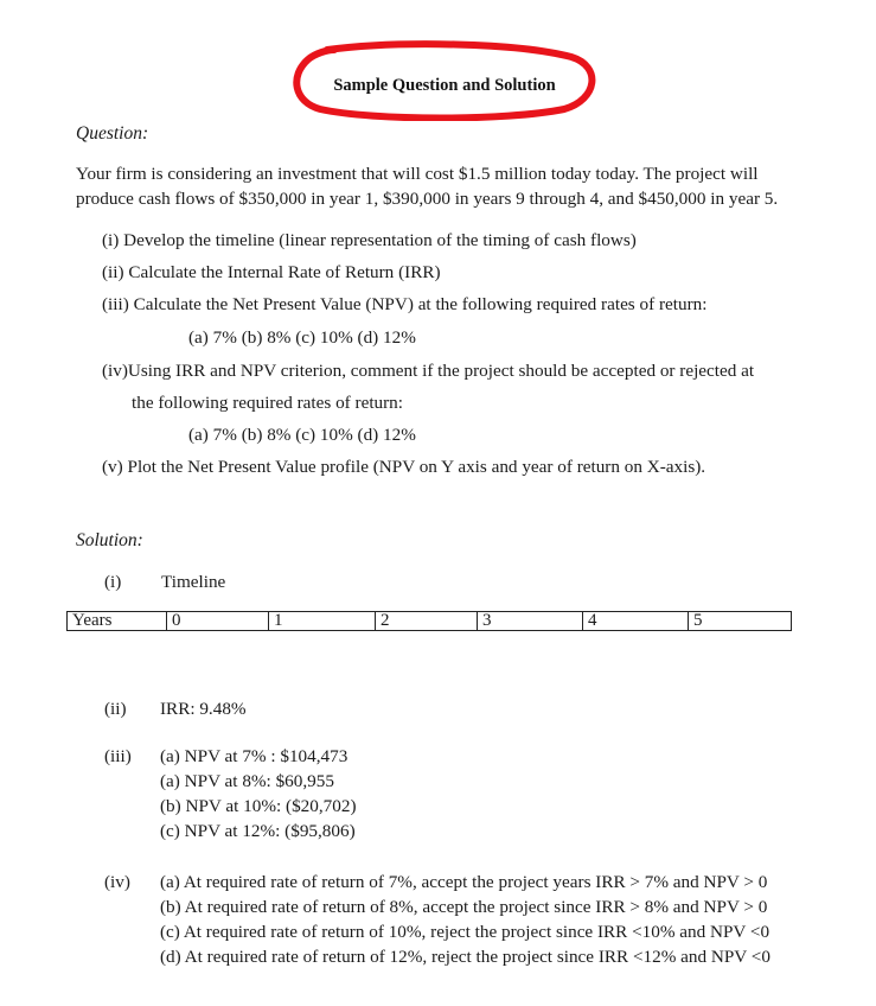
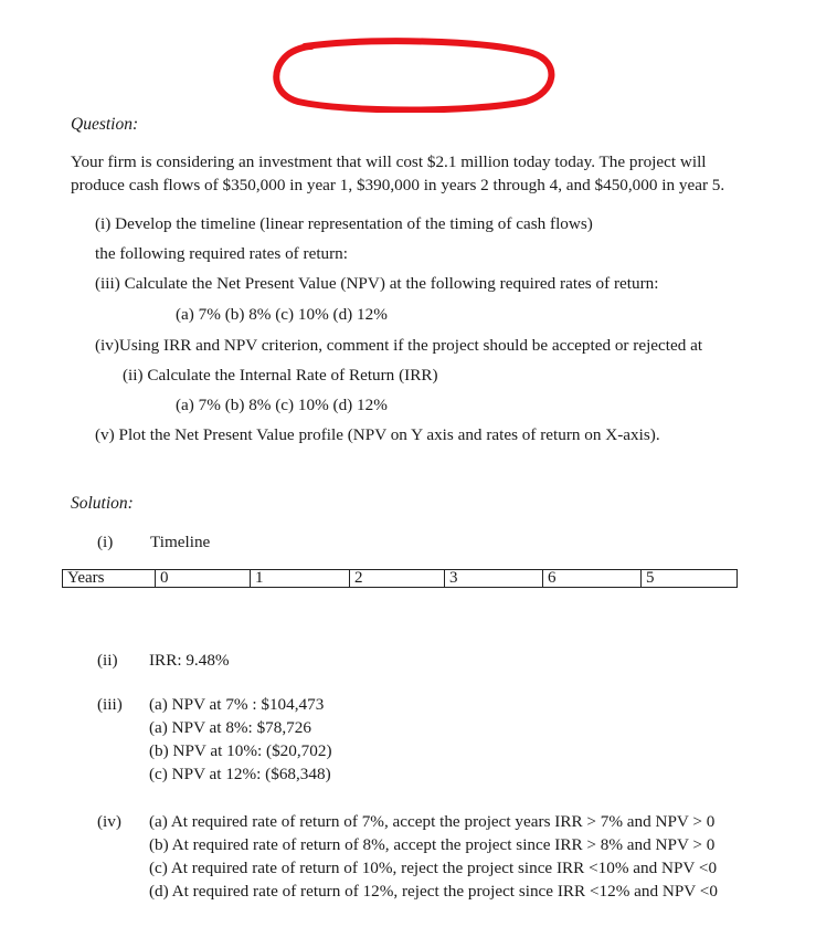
- Sample Question and Solution
  Question:
- Your firm is considering an investment that will cost $1.5 million today today. The project will
+ Your firm is considering an investment that will cost $2.1 million today today. The project will
- produce cash flows of $350,000 in year 1, $390,000 in years 9 through 4, and $450,000 in year 5.
+ produce cash flows of $350,000 in year 1, $390,000 in years 2 through 4, and $450,000 in year 5.
  (i) Develop the timeline (linear representation of the timing of cash flows)
- (ii) Calculate the Internal Rate of Return (IRR)
+ the following required rates of return:
  (iii) Calculate the Net Present Value (NPV) at the following required rates of return:
  (a) 7% (b) 8% (c) 10% (d) 12%
  (iv)Using IRR and NPV criterion, comment if the project should be accepted or rejected at
- the following required rates of return:
+ (ii) Calculate the Internal Rate of Return (IRR)
  (a) 7% (b) 8% (c) 10% (d) 12%
- (v) Plot the Net Present Value profile (NPV on Y axis and year of return on X-axis).
+ (v) Plot the Net Present Value profile (NPV on Y axis and rates of return on X-axis).
  Solution:
  (i)
  Timeline
- Years	0	1	2	3	4	5
+ Years	0	1	2	3	6	5
  (ii)
  IRR: 9.48%
  (iii)
  (a) NPV at 7% : $104,473
- (a) NPV at 8%: $60,955
+ (a) NPV at 8%: $78,726
  (b) NPV at 10%: ($20,702)
- (c) NPV at 12%: ($95,806)
+ (c) NPV at 12%: ($68,348)
  (iv)
  (a) At required rate of return of 7%, accept the project years IRR > 7% and NPV > 0
  (b) At required rate of return of 8%, accept the project since IRR > 8% and NPV > 0
  (c) At required rate of return of 10%, reject the project since IRR <10% and NPV <0
  (d) At required rate of return of 12%, reject the project since IRR <12% and NPV <0
